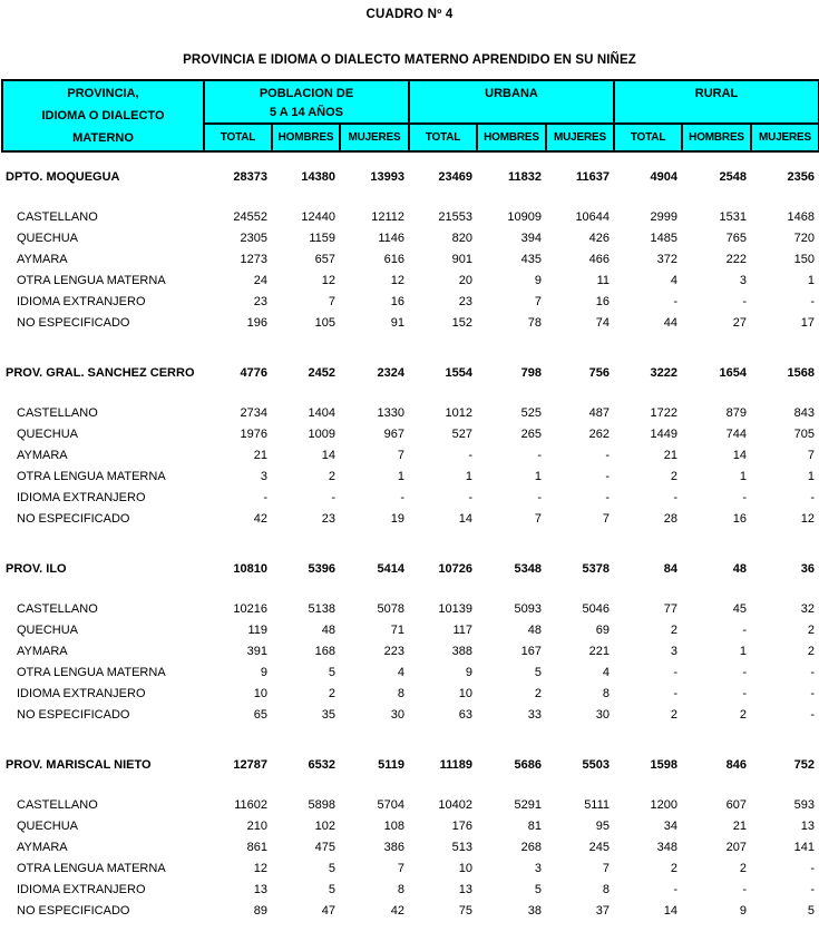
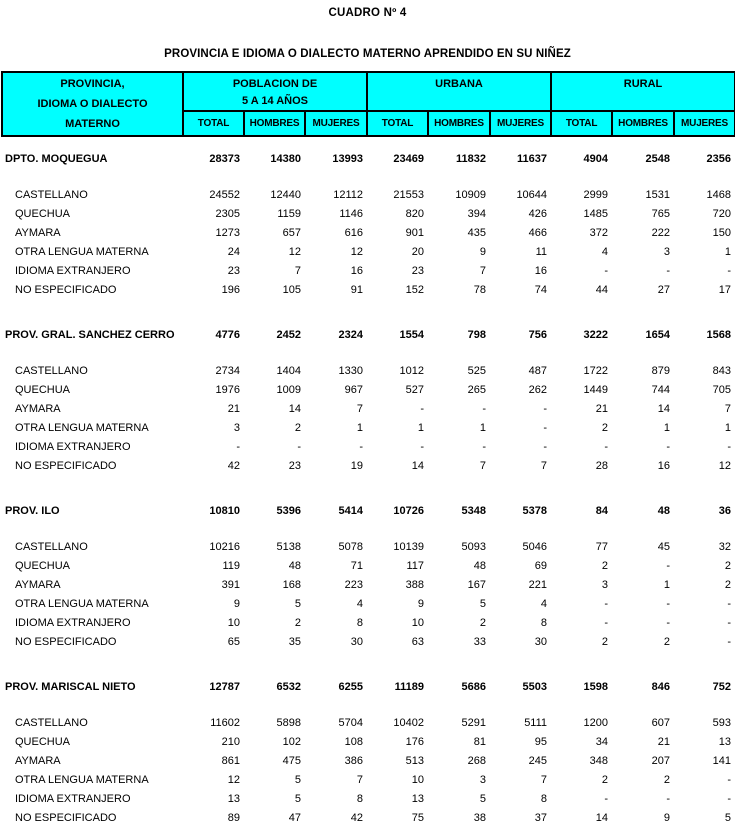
  CUADRO Nº 4
  PROVINCIA E IDIOMA O DIALECTO MATERNO APRENDIDO EN SU NIÑEZ
  PROVINCIA, IDIOMA O DIALECTO MATERNO	POBLACION DE 5 A 14 AÑOS	URBANA	RURAL
  TOTAL	HOMBRES	MUJERES	TOTAL	HOMBRES	MUJERES	TOTAL	HOMBRES	MUJERES
  DPTO. MOQUEGUA	28373	14380	13993	23469	11832	11637	4904	2548	2356
  CASTELLANO	24552	12440	12112	21553	10909	10644	2999	1531	1468
  QUECHUA	2305	1159	1146	820	394	426	1485	765	720
  AYMARA	1273	657	616	901	435	466	372	222	150
  OTRA LENGUA MATERNA	24	12	12	20	9	11	4	3	1
  IDIOMA EXTRANJERO	23	7	16	23	7	16	-	-	-
  NO ESPECIFICADO	196	105	91	152	78	74	44	27	17
  PROV. GRAL. SANCHEZ CERRO	4776	2452	2324	1554	798	756	3222	1654	1568
  CASTELLANO	2734	1404	1330	1012	525	487	1722	879	843
  QUECHUA	1976	1009	967	527	265	262	1449	744	705
  AYMARA	21	14	7	-	-	-	21	14	7
  OTRA LENGUA MATERNA	3	2	1	1	1	-	2	1	1
  IDIOMA EXTRANJERO	-	-	-	-	-	-	-	-	-
  NO ESPECIFICADO	42	23	19	14	7	7	28	16	12
  PROV. ILO	10810	5396	5414	10726	5348	5378	84	48	36
  CASTELLANO	10216	5138	5078	10139	5093	5046	77	45	32
  QUECHUA	119	48	71	117	48	69	2	-	2
  AYMARA	391	168	223	388	167	221	3	1	2
  OTRA LENGUA MATERNA	9	5	4	9	5	4	-	-	-
  IDIOMA EXTRANJERO	10	2	8	10	2	8	-	-	-
  NO ESPECIFICADO	65	35	30	63	33	30	2	2	-
- PROV. MARISCAL NIETO	12787	6532	5119	11189	5686	5503	1598	846	752
+ PROV. MARISCAL NIETO	12787	6532	6255	11189	5686	5503	1598	846	752
  CASTELLANO	11602	5898	5704	10402	5291	5111	1200	607	593
  QUECHUA	210	102	108	176	81	95	34	21	13
  AYMARA	861	475	386	513	268	245	348	207	141
  OTRA LENGUA MATERNA	12	5	7	10	3	7	2	2	-
  IDIOMA EXTRANJERO	13	5	8	13	5	8	-	-	-
  NO ESPECIFICADO	89	47	42	75	38	37	14	9	5
